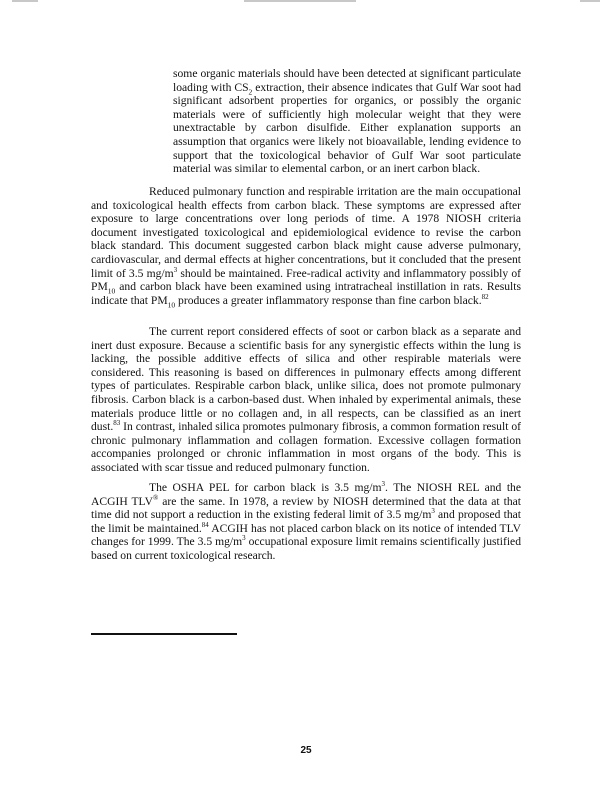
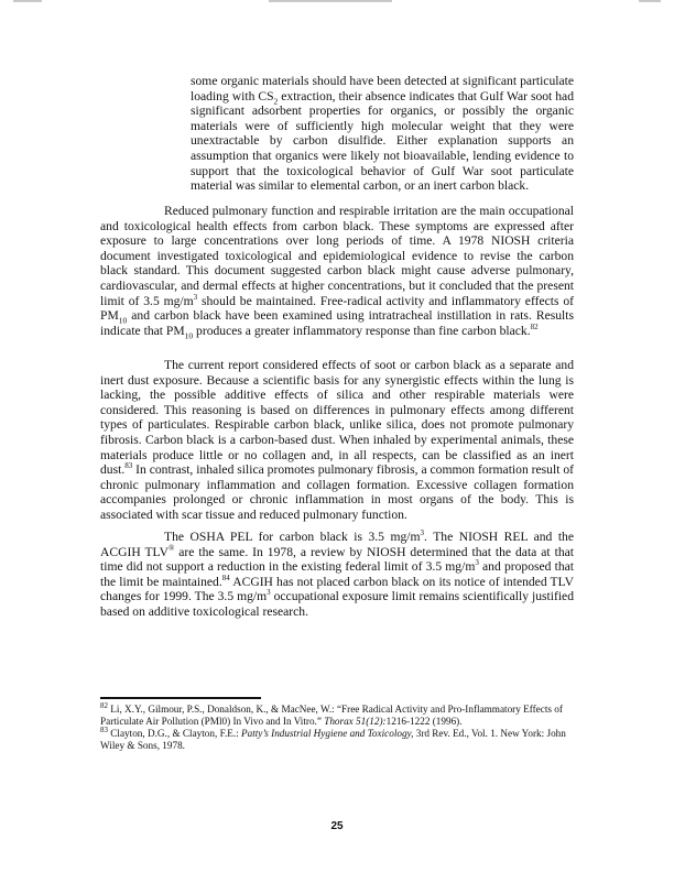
  some organic materials should have been detected at significant particulate loading with CS2 extraction, their absence indicates that Gulf War soot had significant adsorbent properties for organics, or possibly the organic materials were of sufficiently high molecular weight that they were unextractable by carbon disulfide. Either explanation supports an assumption that organics were likely not bioavailable, lending evidence to support that the toxicological behavior of Gulf War soot particulate material was similar to elemental carbon, or an inert carbon black.
- Reduced pulmonary function and respirable irritation are the main occupational and toxicological health effects from carbon black. These symptoms are expressed after exposure to large concentrations over long periods of time. A 1978 NIOSH criteria document investigated toxicological and epidemiological evidence to revise the carbon black standard. This document suggested carbon black might cause adverse pulmonary, cardiovascular, and dermal effects at higher concentrations, but it concluded that the present limit of 3.5 mg/m3 should be maintained. Free-radical activity and inflammatory possibly of PM10 and carbon black have been examined using intratracheal instillation in rats. Results indicate that PM10 produces a greater inflammatory response than fine carbon black.82
+ Reduced pulmonary function and respirable irritation are the main occupational and toxicological health effects from carbon black. These symptoms are expressed after exposure to large concentrations over long periods of time. A 1978 NIOSH criteria document investigated toxicological and epidemiological evidence to revise the carbon black standard. This document suggested carbon black might cause adverse pulmonary, cardiovascular, and dermal effects at higher concentrations, but it concluded that the present limit of 3.5 mg/m3 should be maintained. Free-radical activity and inflammatory effects of PM10 and carbon black have been examined using intratracheal instillation in rats. Results indicate that PM10 produces a greater inflammatory response than fine carbon black.82
  The current report considered effects of soot or carbon black as a separate and inert dust exposure. Because a scientific basis for any synergistic effects within the lung is lacking, the possible additive effects of silica and other respirable materials were considered. This reasoning is based on differences in pulmonary effects among different types of particulates. Respirable carbon black, unlike silica, does not promote pulmonary fibrosis. Carbon black is a carbon-based dust. When inhaled by experimental animals, these materials produce little or no collagen and, in all respects, can be classified as an inert dust.83 In contrast, inhaled silica promotes pulmonary fibrosis, a common formation result of chronic pulmonary inflammation and collagen formation. Excessive collagen formation accompanies prolonged or chronic inflammation in most organs of the body. This is associated with scar tissue and reduced pulmonary function.
- The OSHA PEL for carbon black is 3.5 mg/m3. The NIOSH REL and the ACGIH TLV® are the same. In 1978, a review by NIOSH determined that the data at that time did not support a reduction in the existing federal limit of 3.5 mg/m and proposed that the limit be maintained.84 ACGIH has not placed carbon black on its notice of intended TLV changes for 1999. The 3.5 mg/m3 occupational exposure limit remains scientifically justified based on current toxicological research.
+ The OSHA PEL for carbon black is 3.5 mg/m3. The NIOSH REL and the ACGIH TLV® are the same. In 1978, a review by NIOSH determined that the data at that time did not support a reduction in the existing federal limit of 3.5 mg/m and proposed that the limit be maintained.84 ACGIH has not placed carbon black on its notice of intended TLV changes for 1999. The 3.5 mg/m3 occupational exposure limit remains scientifically justified based on additive toxicological research.
+ 82 Li, X.Y., Gilmour, P.S., Donaldson, K., & MacNee, W.: “Free Radical Activity and Pro-Inflammatory Effects of Particulate Air Pollution (PMl0) In Vivo and In Vitro.” Thorax 51(12):1216-1222 (1996).
+ 83 Clayton, D.G., & Clayton, F.E.: Patty’s Industrial Hygiene and Toxicology, 3rd Rev. Ed., Vol. 1. New York: John Wiley & Sons, 1978.
  25
